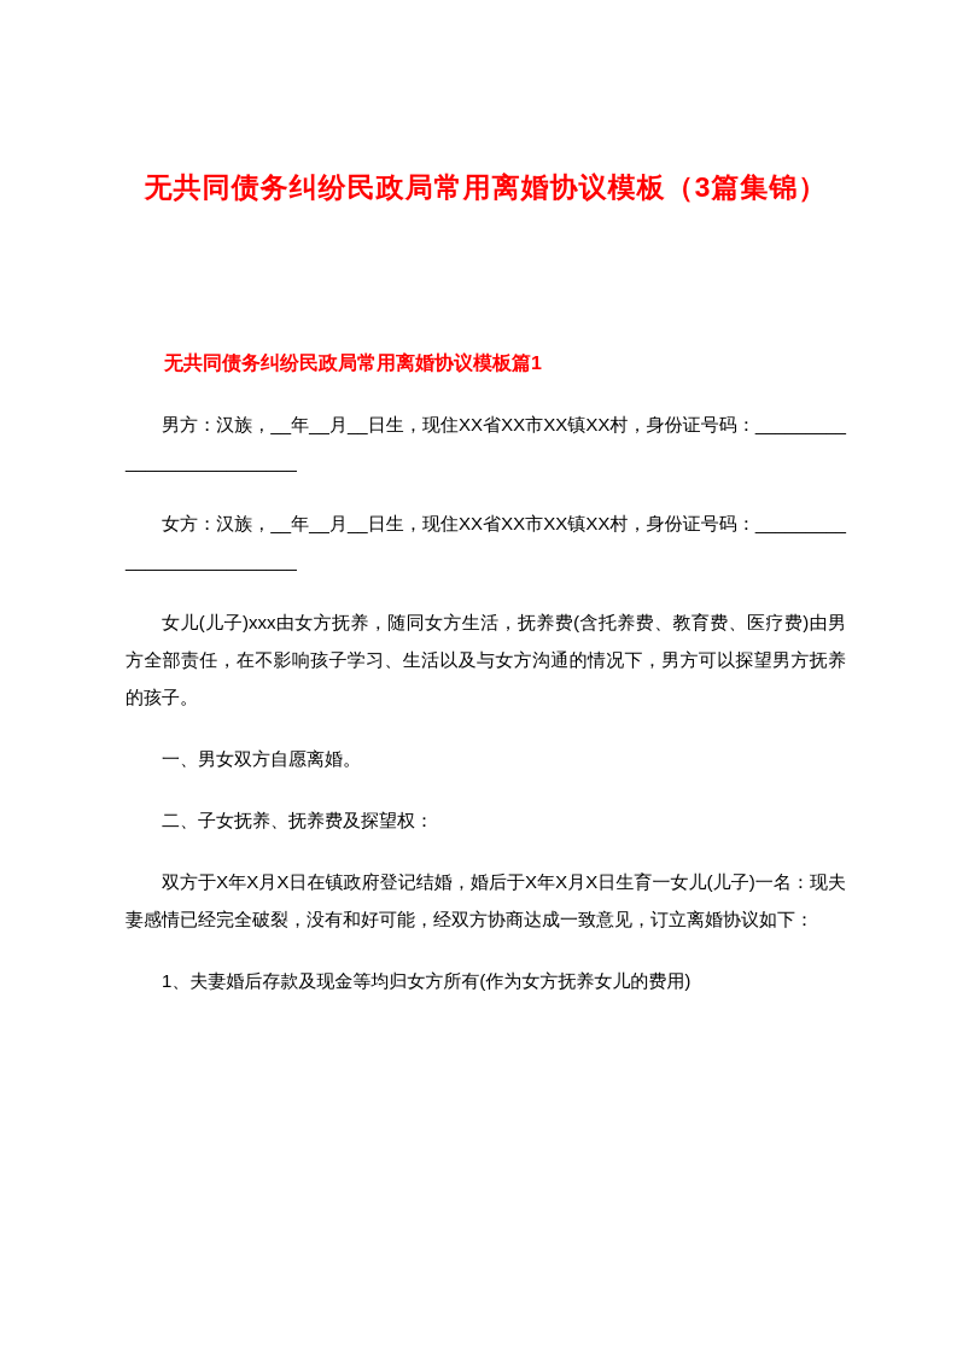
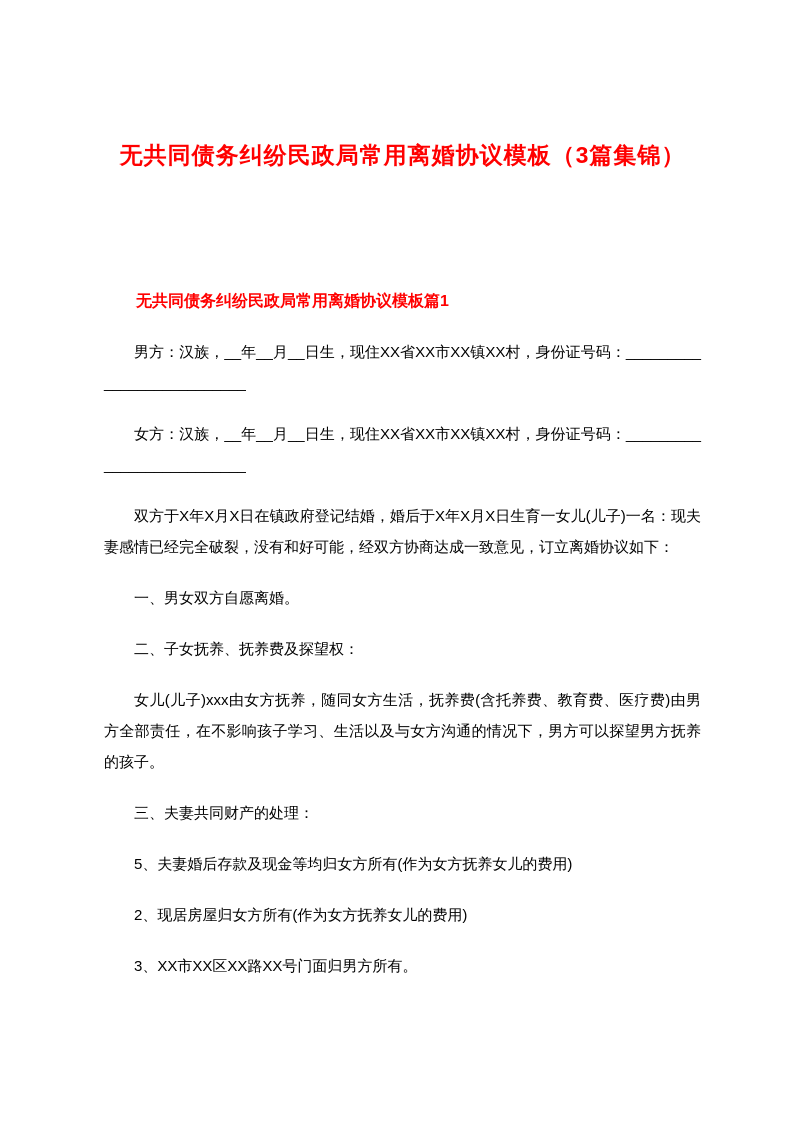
  无共同债务纠纷民政局常用离婚协议模板（3篇集锦）
  无共同债务纠纷民政局常用离婚协议模板篇1
  男方：汉族，__年__月__日生，现住XX省XX市XX镇XX村，身份证号码：__________________________
  女方：汉族，__年__月__日生，现住XX省XX市XX镇XX村，身份证号码：__________________________
- 女儿(儿子)xxx由女方抚养，随同女方生活，抚养费(含托养费、教育费、医疗费)由男方全部责任，在不影响孩子学习、生活以及与女方沟通的情况下，男方可以探望男方抚养的孩子。
+ 双方于X年X月X日在镇政府登记结婚，婚后于X年X月X日生育一女儿(儿子)一名：现夫妻感情已经完全破裂，没有和好可能，经双方协商达成一致意见，订立离婚协议如下：
  一、男女双方自愿离婚。
  二、子女抚养、抚养费及探望权：
- 双方于X年X月X日在镇政府登记结婚，婚后于X年X月X日生育一女儿(儿子)一名：现夫妻感情已经完全破裂，没有和好可能，经双方协商达成一致意见，订立离婚协议如下：
+ 女儿(儿子)xxx由女方抚养，随同女方生活，抚养费(含托养费、教育费、医疗费)由男方全部责任，在不影响孩子学习、生活以及与女方沟通的情况下，男方可以探望男方抚养的孩子。
+ 三、夫妻共同财产的处理：
- 1、夫妻婚后存款及现金等均归女方所有(作为女方抚养女儿的费用)
+ 5、夫妻婚后存款及现金等均归女方所有(作为女方抚养女儿的费用)
+ 2、现居房屋归女方所有(作为女方抚养女儿的费用)
+ 3、XX市XX区XX路XX号门面归男方所有。
